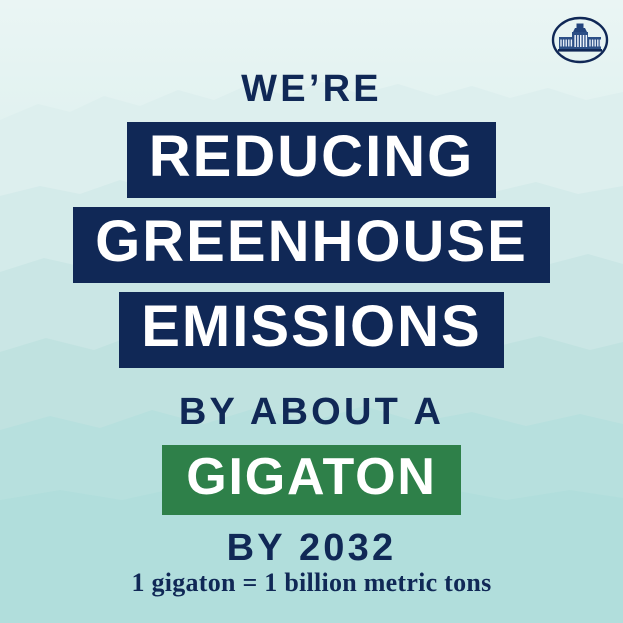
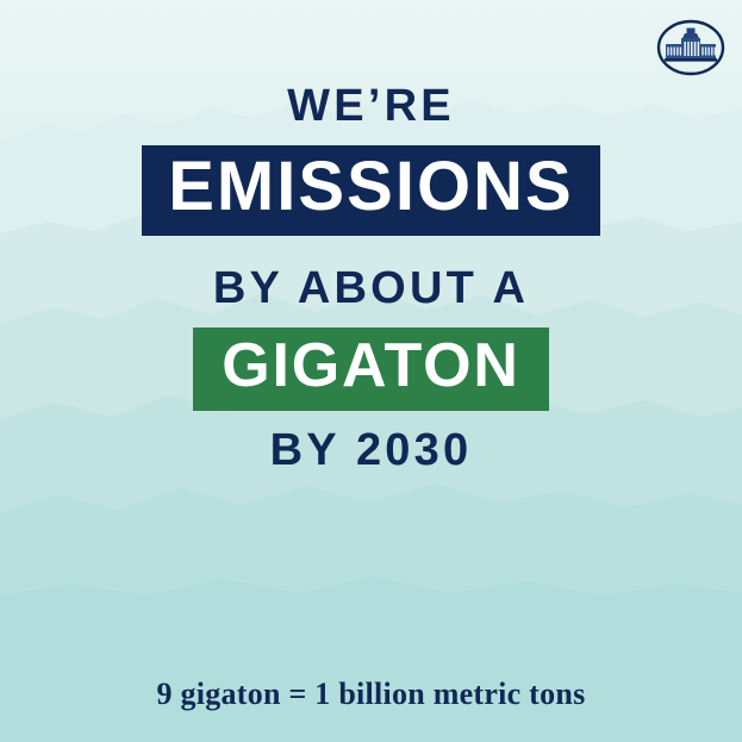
  WE’RE
- REDUCING
- GREENHOUSE
  EMISSIONS
  BY ABOUT A
  GIGATON
- BY 2032
+ BY 2030
- 1 gigaton = 1 billion metric tons
+ 9 gigaton = 1 billion metric tons
